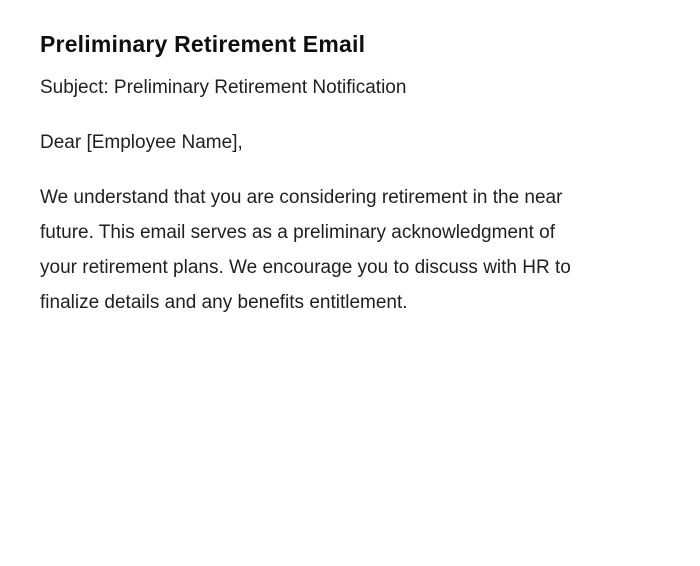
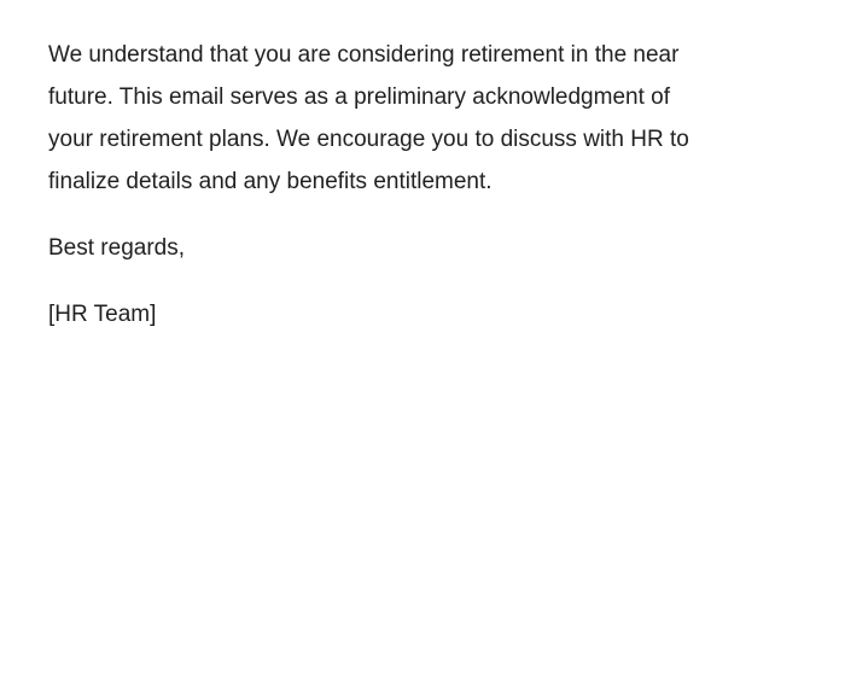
- Preliminary Retirement Email
- Subject: Preliminary Retirement Notification
- Dear [Employee Name],
  We understand that you are considering retirement in the near
  future. This email serves as a preliminary acknowledgment of
  your retirement plans. We encourage you to discuss with HR to
  finalize details and any benefits entitlement.
+ Best regards,
+ [HR Team]
